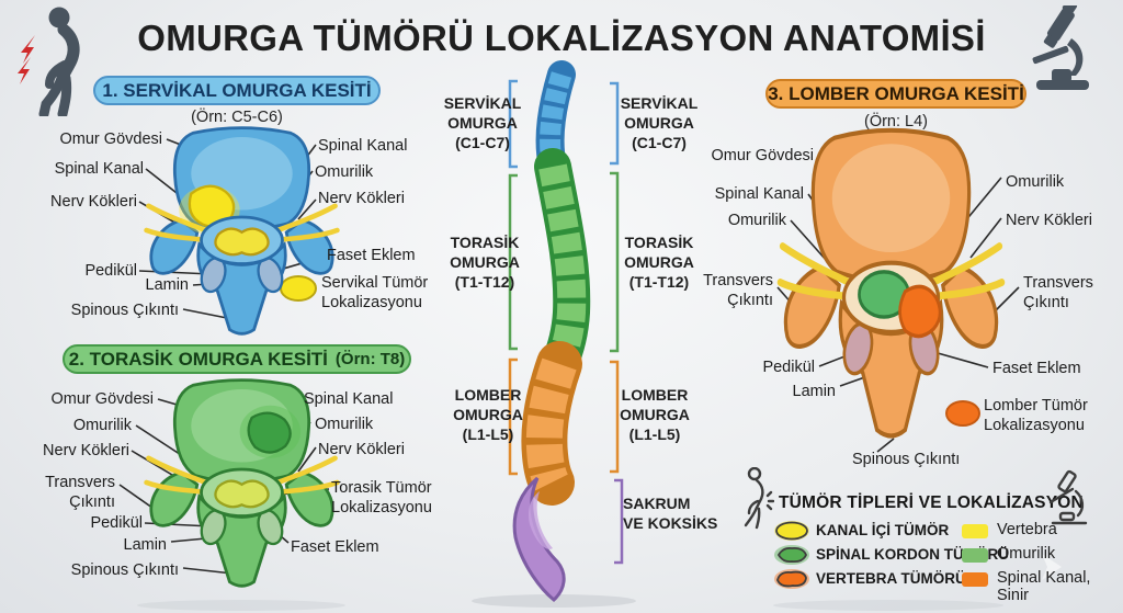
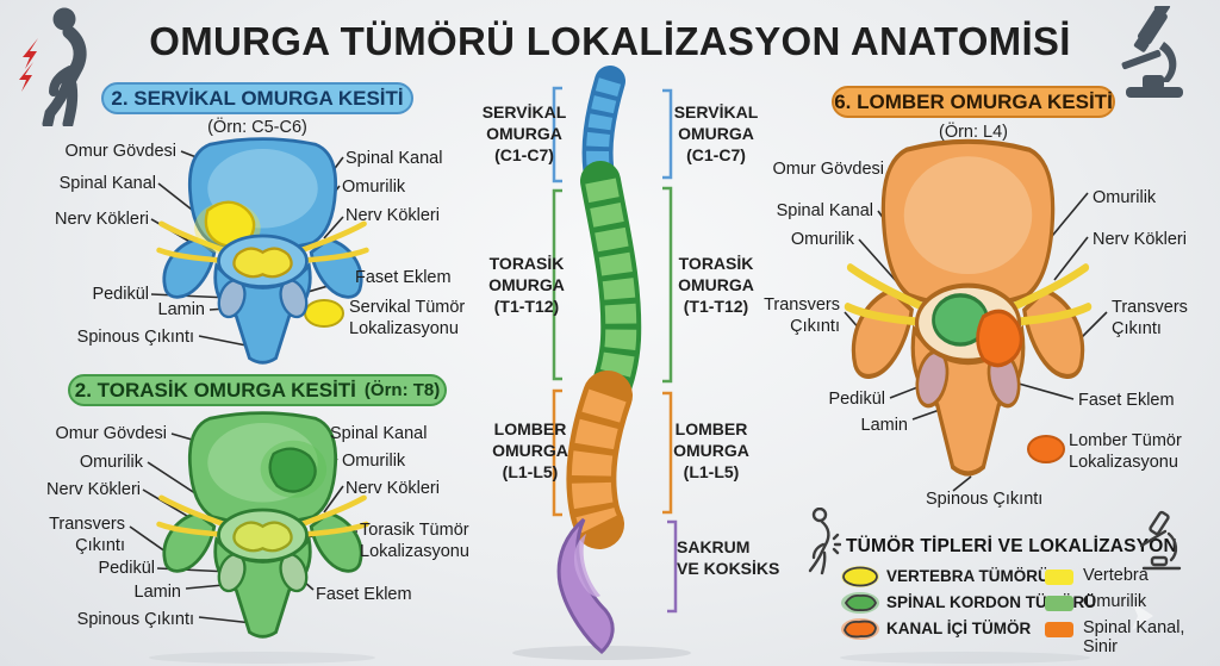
  OMURGA TÜMÖRÜ LOKALİZASYON ANATOMİSİ
- 1. SERVİKAL OMURGA KESİTİ
+ 2. SERVİKAL OMURGA KESİTİ
  (Örn: C5-C6)
  2. TORASİK OMURGA KESİTİ
  (Örn: T8)
- 3. LOMBER OMURGA KESİTİ
+ 6. LOMBER OMURGA KESİTİ
  (Örn: L4)
  Omur Gövdesi
  Spinal Kanal
  Nerv Kökleri
  Pedikül
  Lamin
  Spinous Çıkıntı
  Spinal Kanal
  Omurilik
  Nerv Kökleri
  Faset Eklem
  Servikal Tümör
  Lokalizasyonu
  Omur Gövdesi
  Omurilik
  Nerv Kökleri
  Transvers
  Çıkıntı
  Pedikül
  Lamin
  Spinous Çıkıntı
  Spinal Kanal
  Omurilik
  Nerv Kökleri
  Faset Eklem
  Torasik Tümör
  Lokalizasyonu
  Omur Gövdesi
  Spinal Kanal
  Omurilik
  Transvers
  Çıkıntı
  Pedikül
  Lamin
  Omurilik
  Nerv Kökleri
  Transvers
  Çıkıntı
  Faset Eklem
  Lomber Tümör
  Lokalizasyonu
  Spinous Çıkıntı
  SERVİKAL
  OMURGA
  (C1-C7)
  SERVİKAL
  OMURGA
  (C1-C7)
  TORASİK
  OMURGA
  (T1-T12)
  TORASİK
  OMURGA
  (T1-T12)
  LOMBER
  OMURGA
  (L1-L5)
  LOMBER
  OMURGA
  (L1-L5)
  SAKRUM
  VE KOKSİKS
  TÜMÖR TİPLERİ VE LOKALİZASON
- KANAL İÇİ TÜMÖR
+ VERTEBRA TÜMÖRÜ
  Vertebra
  SPİNAL KORDON TÜRÜ
  Omurilik
- VERTEBRA TÜMÖRÜ
+ KANAL İÇİ TÜMÖR
  Spinal Kanal, Sinir
